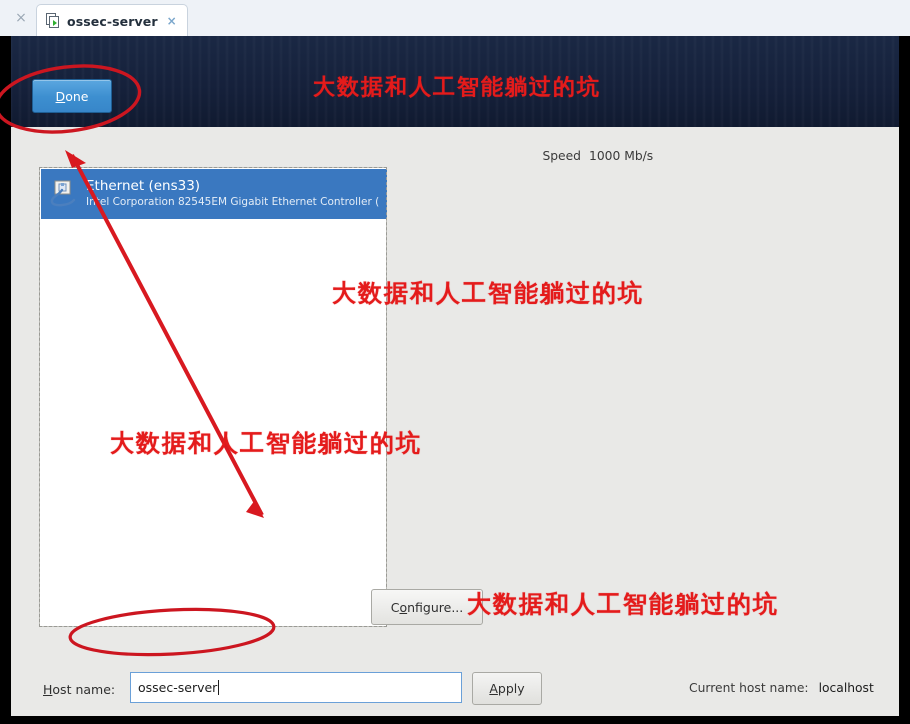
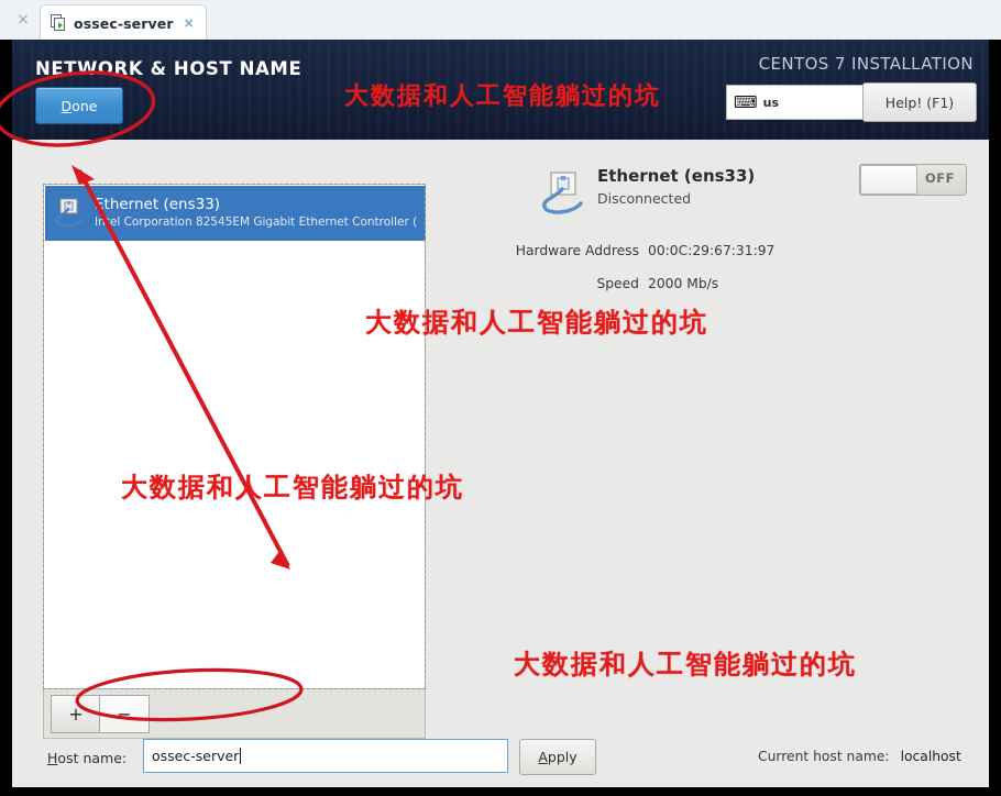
  ×
  ossec-server
  ×
+ NETWORK & HOST NAME
  Done
+ CENTOS 7 INSTALLATION
+ ⌨
+ us
+ Help! (F1)
  thernet (ens33)
  Inel Corporation 82545EM Gigabit Ethernet Controller (
+ +
+ −
+ Ethernet (ens33)
+ Disconnected
+ OFF
+ Hardware Address
+ 00:0C:29:67:31:97
  Speed
- 1000 Mb/s
+ 2000 Mb/s
- Configure...
  Host name:
  ossec-server
  Apply
  Current host name: localhost
  大数据和人工智能躺过的坑
  大数据和人工智能躺过的坑
  大数据和人工智能躺过的坑
  大数据和人工智能躺过的坑
